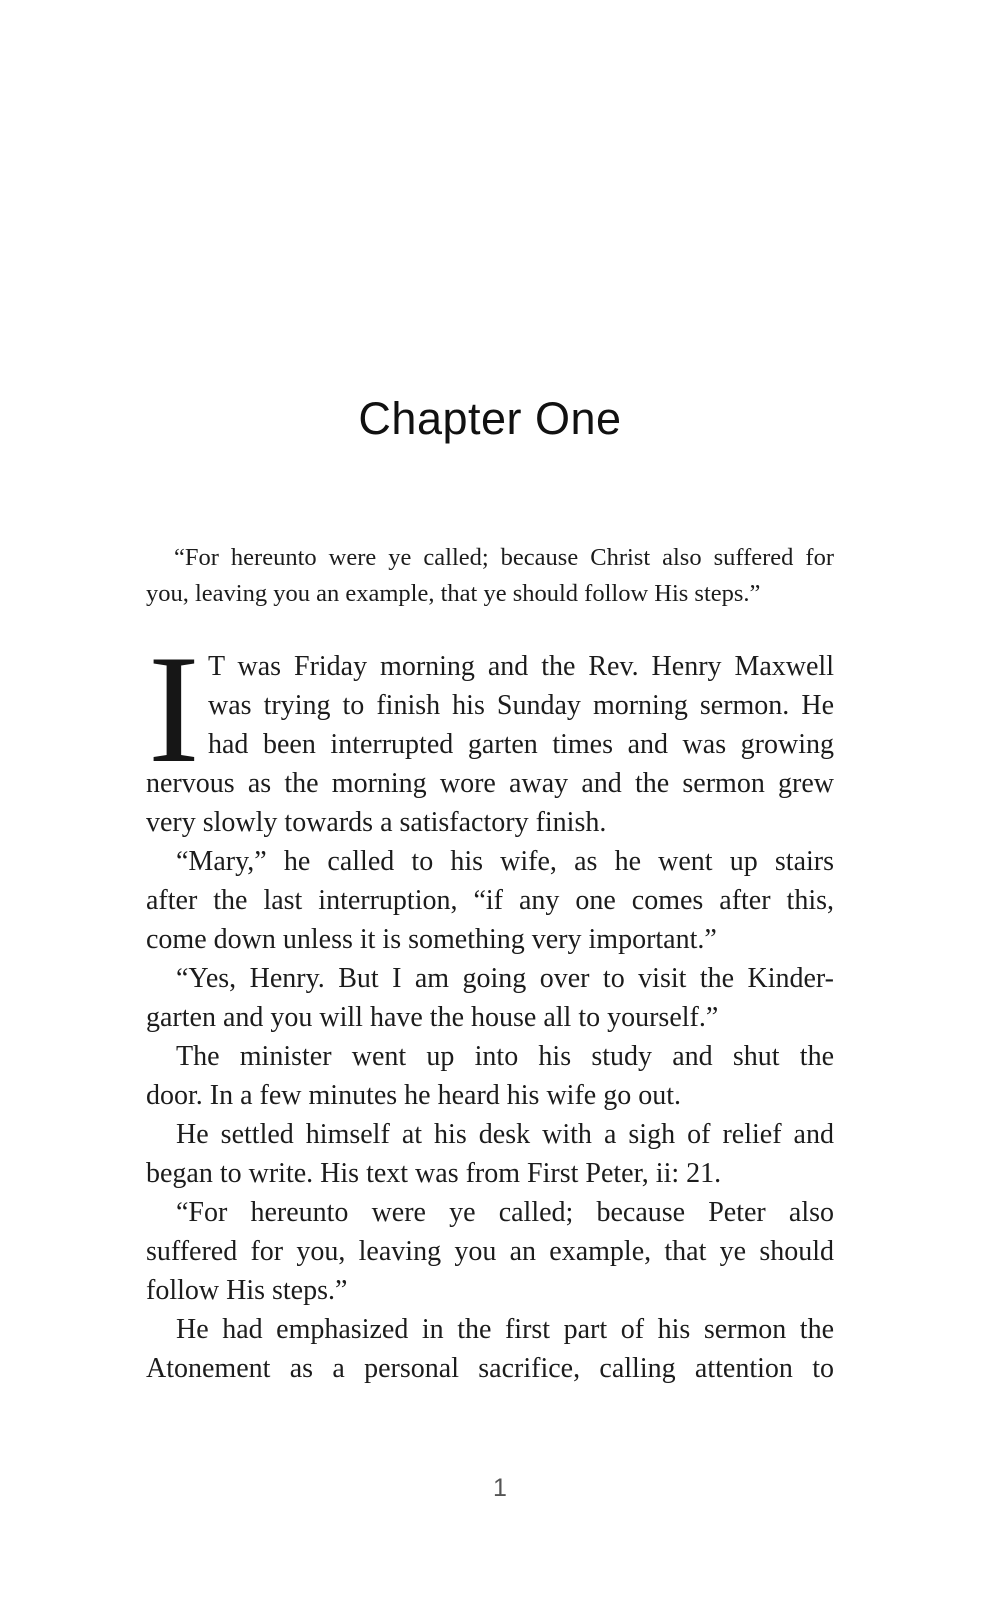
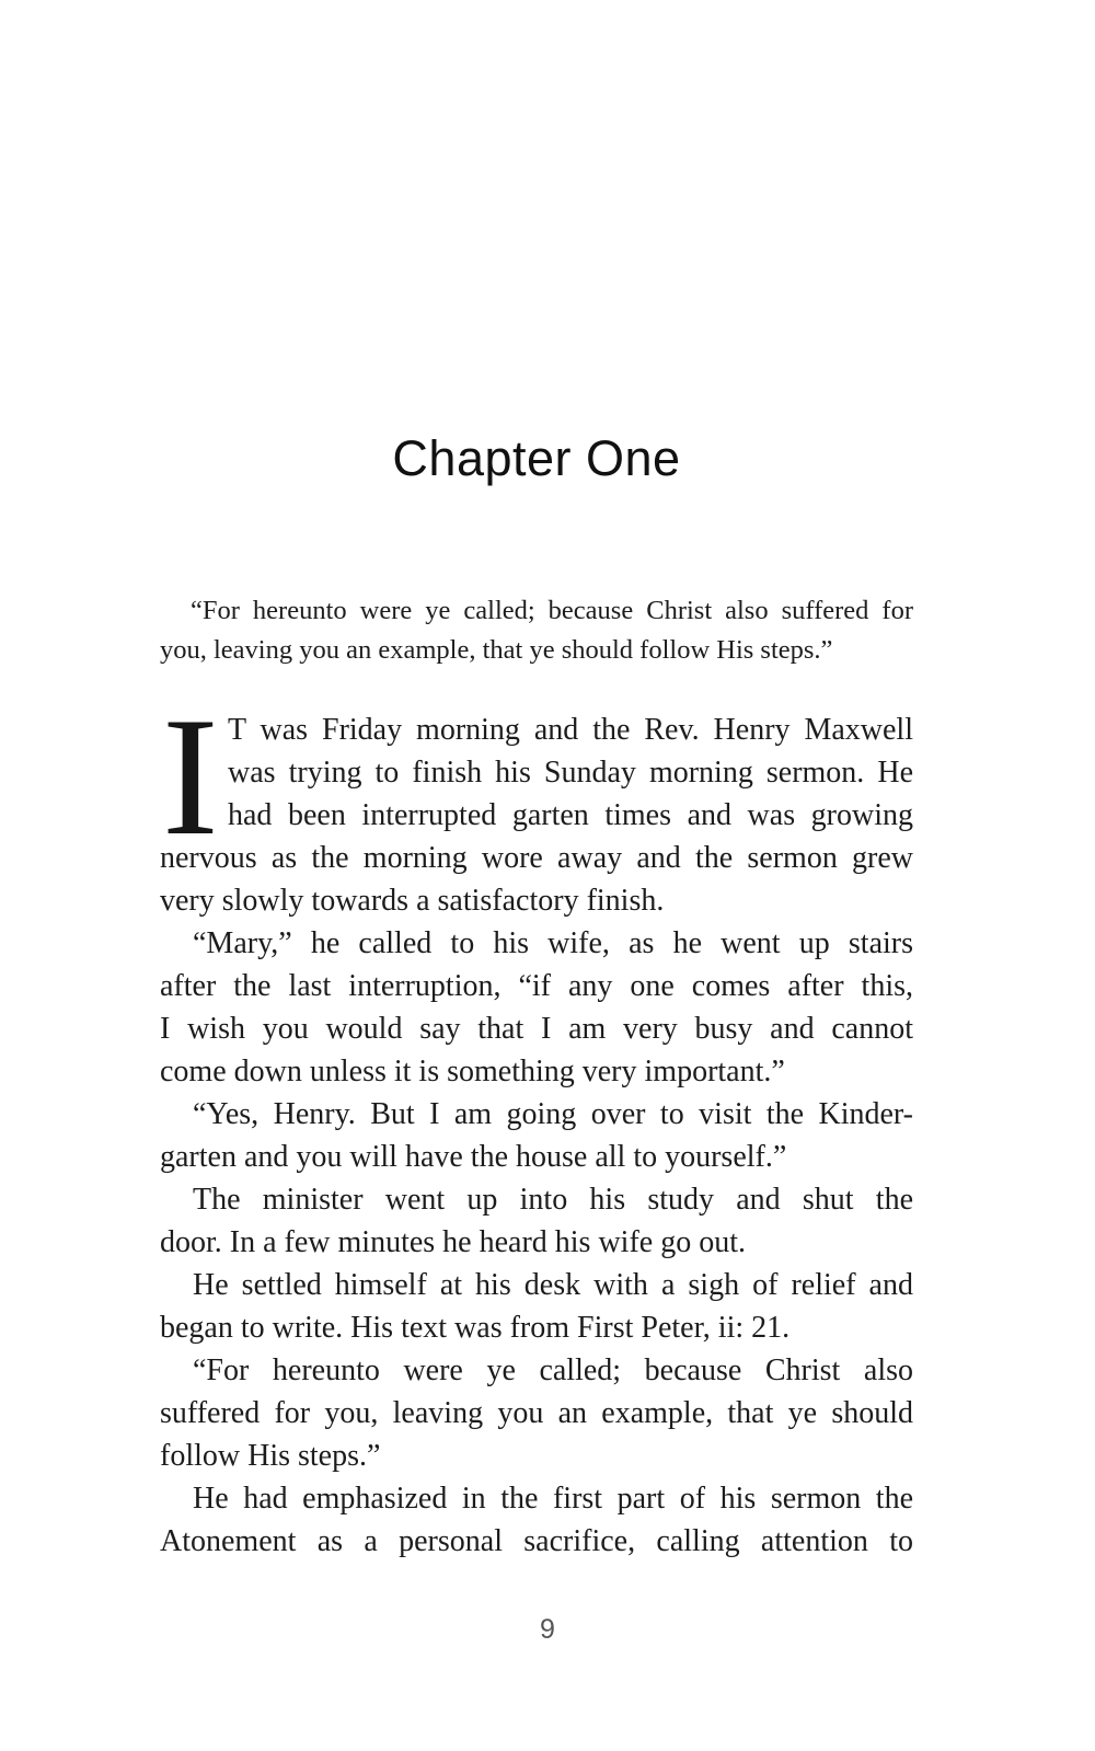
  Chapter One
  “For hereunto were ye called; because Christ also suffered for
  you, leaving you an example, that ye should follow His steps.”
  I
  T was Friday morning and the Rev. Henry Maxwell
  was trying to finish his Sunday morning sermon. He
  had been interrupted garten times and was growing
  nervous as the morning wore away and the sermon grew
  very slowly towards a satisfactory finish.
  “Mary,” he called to his wife, as he went up stairs
  after the last interruption, “if any one comes after this,
+ I wish you would say that I am very busy and cannot
  come down unless it is something very important.”
  “Yes, Henry. But I am going over to visit the Kinder-
  garten and you will have the house all to yourself.”
  The minister went up into his study and shut the
  door. In a few minutes he heard his wife go out.
  He settled himself at his desk with a sigh of relief and
  began to write. His text was from First Peter, ii: 21.
- “For hereunto were ye called; because Peter also
+ “For hereunto were ye called; because Christ also
  suffered for you, leaving you an example, that ye should
  follow His steps.”
  He had emphasized in the first part of his sermon the
  Atonement as a personal sacrifice, calling attention to
- 1
+ 9
